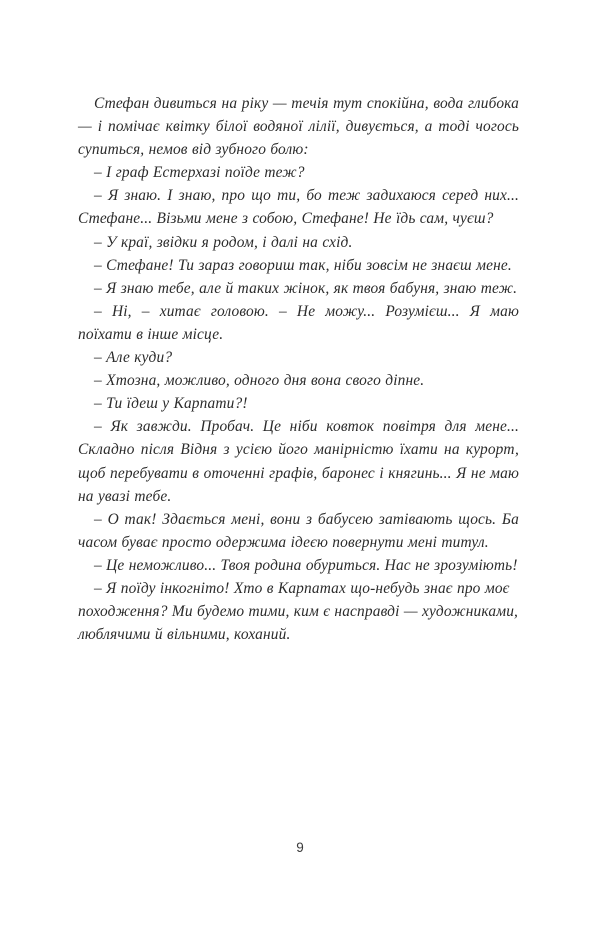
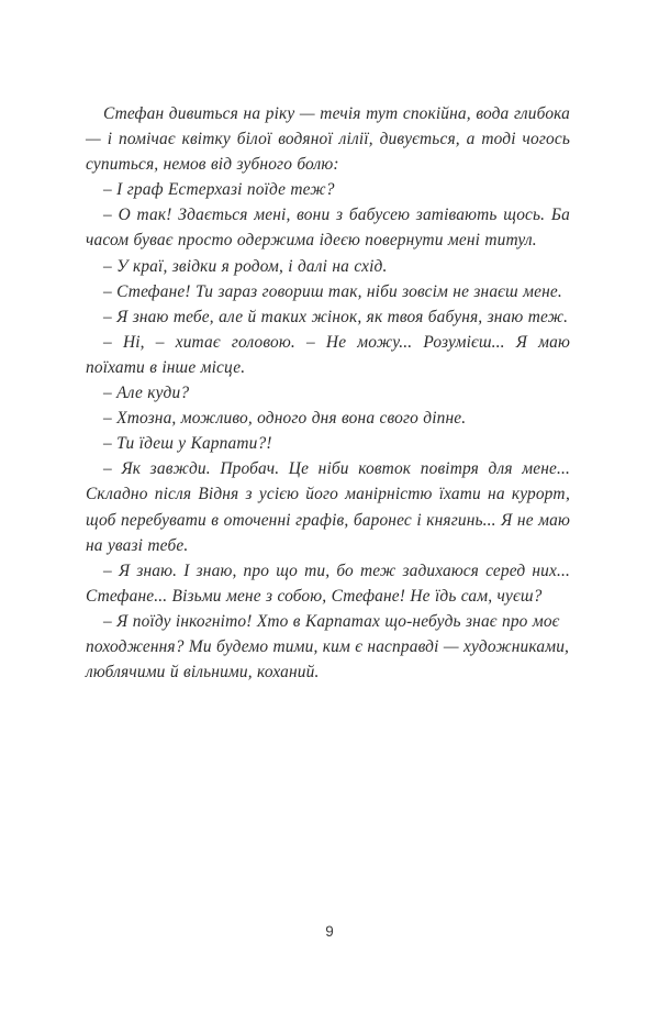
  Стефан дивиться на ріку — течія тут спокійна, вода глибока — і помічає квітку білої водяної лілії, дивується, а тоді чогось супиться, немов від зубного болю:
  – І граф Естерхазі поїде теж?
- – Я знаю. І знаю, про що ти, бо теж задихаюся серед них... Стефане... Візьми мене з собою, Стефане! Не їдь сам, чуєш?
+ – О так! Здається мені, вони з бабусею затівають щось. Ба часом буває просто одержима ідеєю повернути мені титул.
  – У краї, звідки я родом, і далі на схід.
  – Стефане! Ти зараз говориш так, ніби зовсім не знаєш мене.
  – Я знаю тебе, але й таких жінок, як твоя бабуня, знаю теж.
  – Ні, – хитає головою. – Не можу... Розумієш... Я маю поїхати в інше місце.
  – Але куди?
  – Хтозна, можливо, одного дня вона свого діпне.
  – Ти їдеш у Карпати?!
  – Як завжди. Пробач. Це ніби ковток повітря для мене... Складно після Відня з усією його манірністю їхати на курорт, щоб перебувати в оточенні графів, баронес і княгинь... Я не маю на увазі тебе.
- – О так! Здається мені, вони з бабусею затівають щось. Ба часом буває просто одержима ідеєю повернути мені титул.
+ – Я знаю. І знаю, про що ти, бо теж задихаюся серед них... Стефане... Візьми мене з собою, Стефане! Не їдь сам, чуєш?
- – Це неможливо... Твоя родина обуриться. Нас не зрозуміють!
  – Я поїду інкогніто! Хто в Карпатах що-небудь знає про моє походження? Ми будемо тими, ким є насправді — художниками, люблячими й вільними, коханий.
  9
